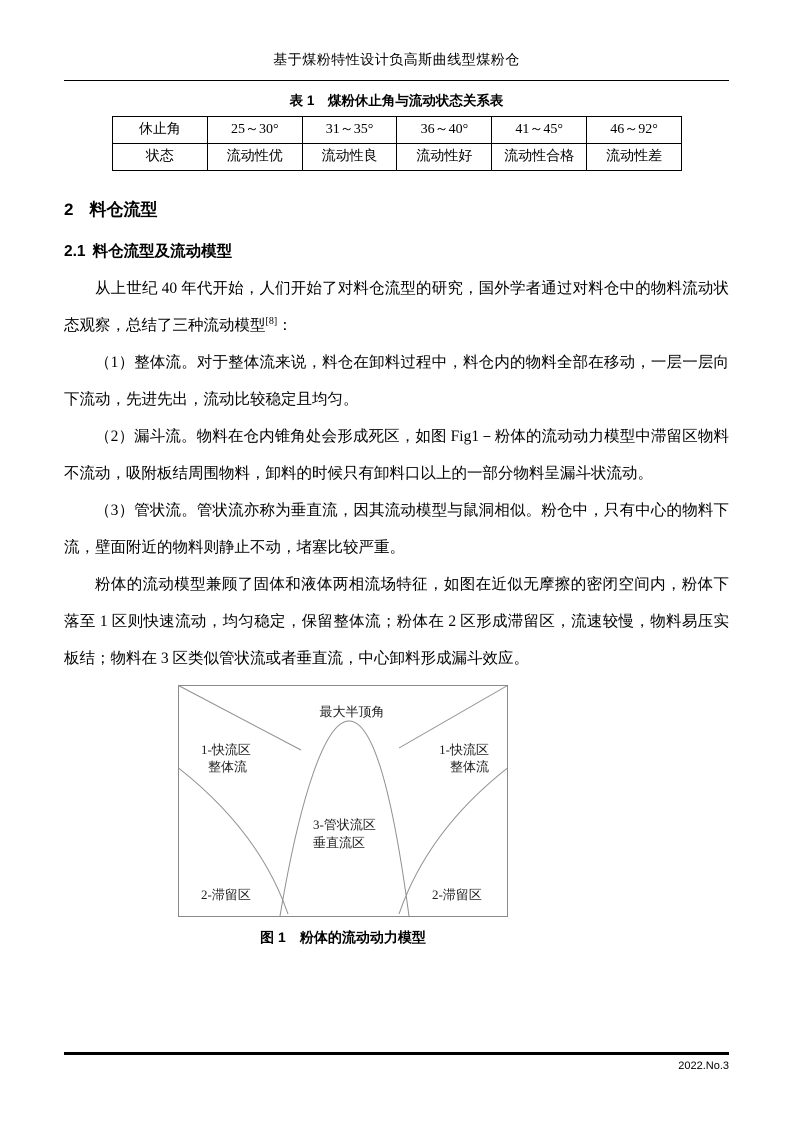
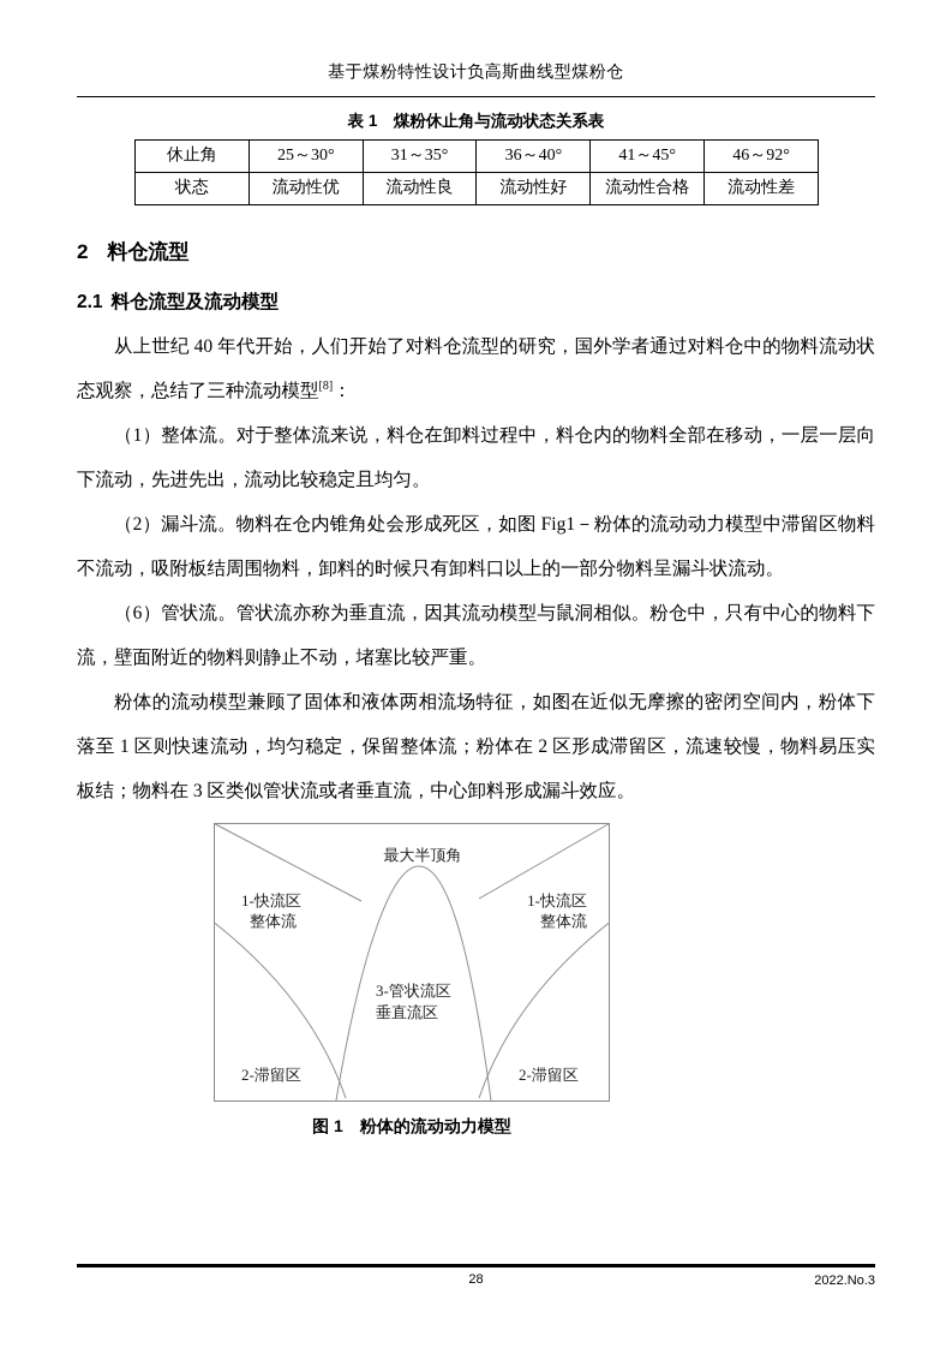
  基于煤粉特性设计负高斯曲线型煤粉仓
  表 1 煤粉休止角与流动状态关系表
  休止角	25～30°	31～35°	36～40°	41～45°	46～92°
  状态	流动性优	流动性良	流动性好	流动性合格	流动性差
  2 料仓流型
  2.1 料仓流型及流动模型
  从上世纪 40 年代开始，人们开始了对料仓流型的研究，国外学者通过对料仓中的物料流动状态观察，总结了三种流动模型[8]：
  （1）整体流。对于整体流来说，料仓在卸料过程中，料仓内的物料全部在移动，一层一层向下流动，先进先出，流动比较稳定且均匀。
  （2）漏斗流。物料在仓内锥角处会形成死区，如图 Fig1－粉体的流动动力模型中滞留区物料不流动，吸附板结周围物料，卸料的时候只有卸料口以上的一部分物料呈漏斗状流动。
- （3）管状流。管状流亦称为垂直流，因其流动模型与鼠洞相似。粉仓中，只有中心的物料下流，壁面附近的物料则静止不动，堵塞比较严重。
+ （6）管状流。管状流亦称为垂直流，因其流动模型与鼠洞相似。粉仓中，只有中心的物料下流，壁面附近的物料则静止不动，堵塞比较严重。
  粉体的流动模型兼顾了固体和液体两相流场特征，如图在近似无摩擦的密闭空间内，粉体下落至 1 区则快速流动，均匀稳定，保留整体流；粉体在 2 区形成滞留区，流速较慢，物料易压实板结；物料在 3 区类似管状流或者垂直流，中心卸料形成漏斗效应。
  最大半顶角
  1-快流区
  整体流
  1-快流区
  整体流
  3-管状流区
  垂直流区
  2-滞留区
  2-滞留区
  图 1 粉体的流动动力模型
+ 28
  2022.No.3
